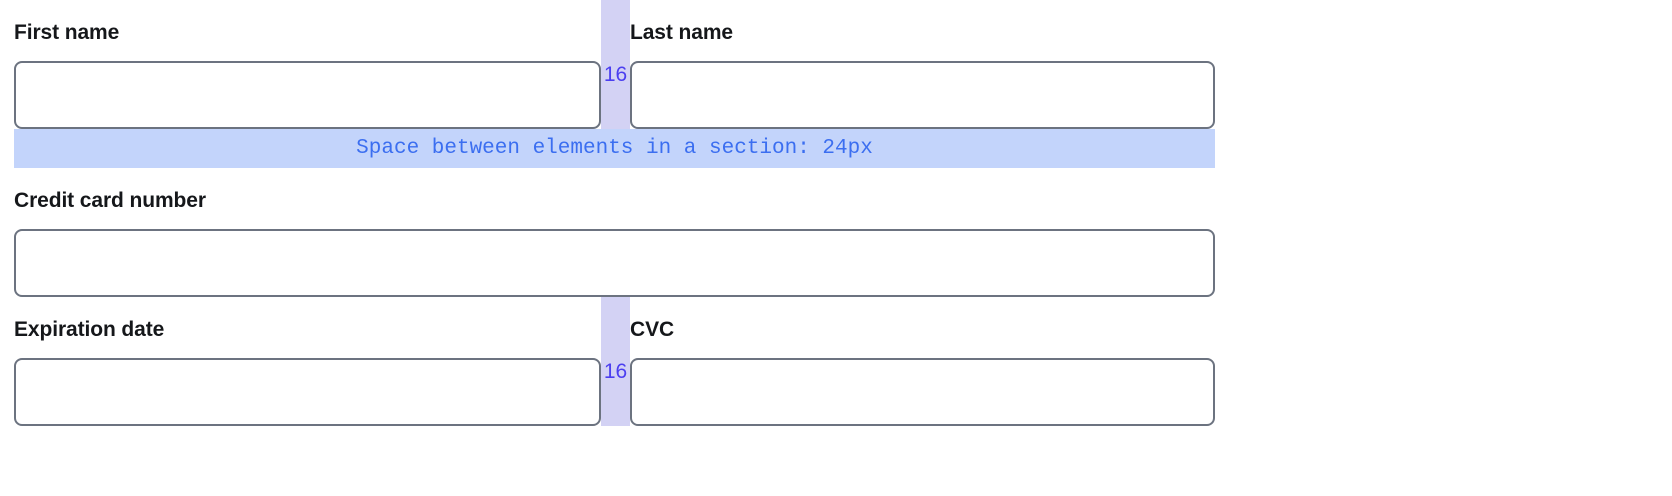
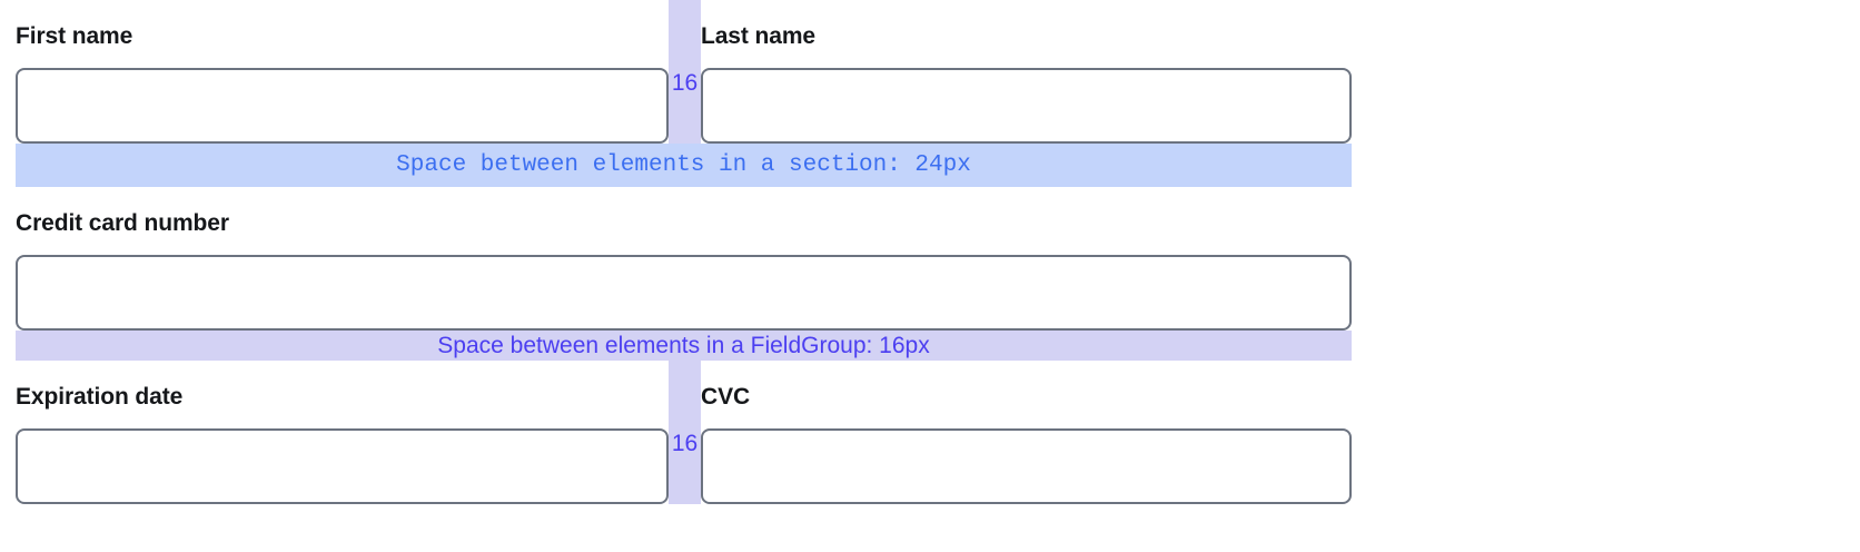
  First name
  16
  Last name
  Space between elements in a section: 24px
  Credit card number
+ Space between elements in a FieldGroup: 16px
  Expiration date
  16
  CVC
